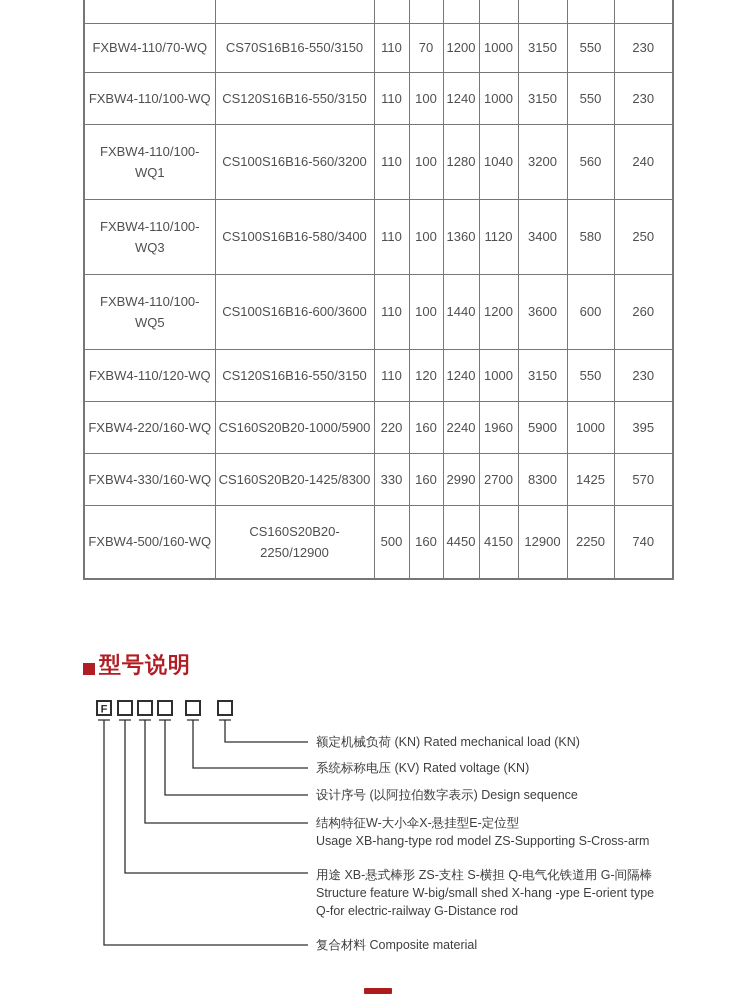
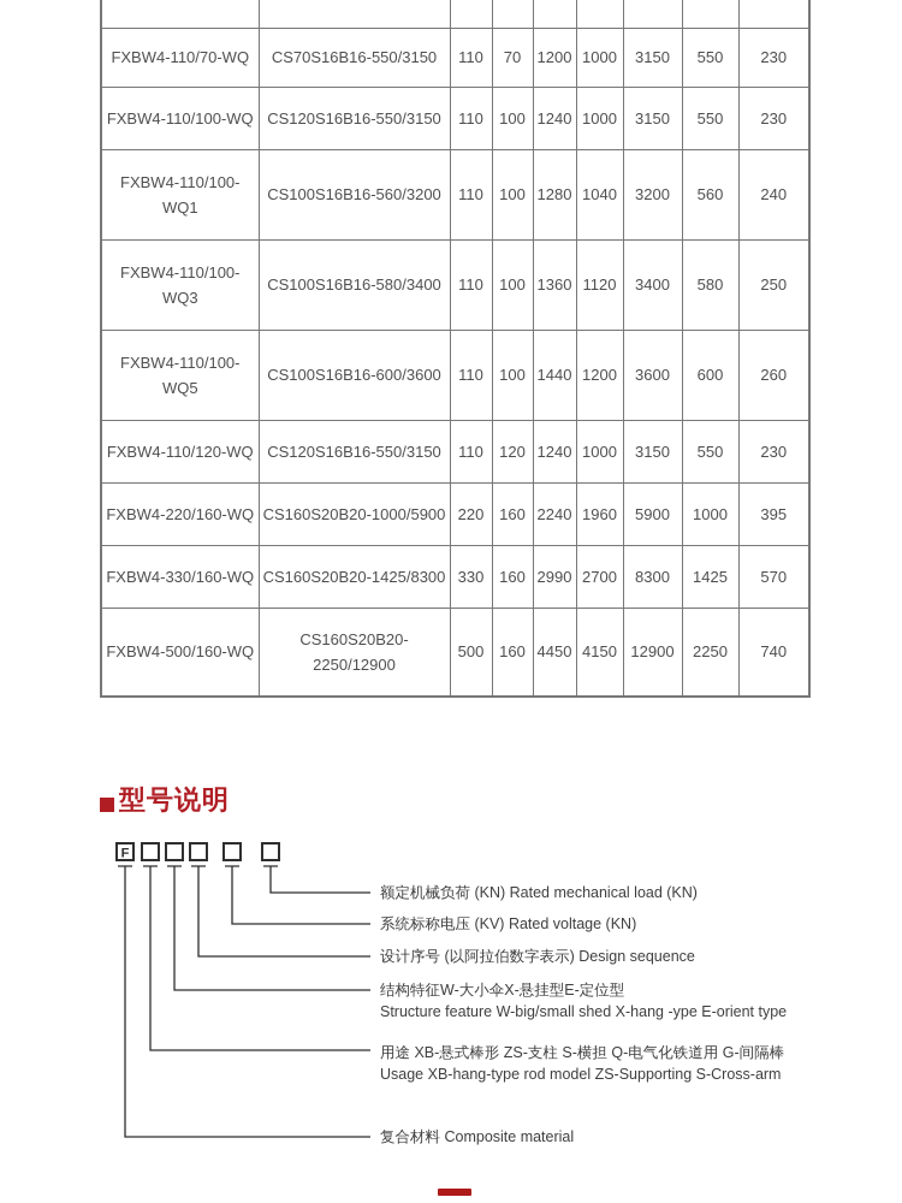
  FXBW4-110/70-WQ	CS70S16B16-550/3150	110	70	1200	1000	3150	550	230
  FXBW4-110/100-WQ	CS120S16B16-550/3150	110	100	1240	1000	3150	550	230
  FXBW4-110/100- WQ1	CS100S16B16-560/3200	110	100	1280	1040	3200	560	240
  FXBW4-110/100- WQ3	CS100S16B16-580/3400	110	100	1360	1120	3400	580	250
  FXBW4-110/100- WQ5	CS100S16B16-600/3600	110	100	1440	1200	3600	600	260
  FXBW4-110/120-WQ	CS120S16B16-550/3150	110	120	1240	1000	3150	550	230
  FXBW4-220/160-WQ	CS160S20B20-1000/5900	220	160	2240	1960	5900	1000	395
  FXBW4-330/160-WQ	CS160S20B20-1425/8300	330	160	2990	2700	8300	1425	570
  FXBW4-500/160-WQ	CS160S20B20- 2250/12900	500	160	4450	4150	12900	2250	740
  型号说明
  F
  额定机械负荷 (KN) Rated mechanical load (KN)
  系统标称电压 (KV) Rated voltage (KN)
  设计序号 (以阿拉伯数字表示) Design sequence
  结构特征W-大小伞X-悬挂型E-定位型
- Usage XB-hang-type rod model ZS-Supporting S-Cross-arm
+ Structure feature W-big/small shed X-hang -ype E-orient type
  用途 XB-悬式棒形 ZS-支柱 S-横担 Q-电气化铁道用 G-间隔棒
- Structure feature W-big/small shed X-hang -ype E-orient type
+ Usage XB-hang-type rod model ZS-Supporting S-Cross-arm
- Q-for electric-railway G-Distance rod
  复合材料 Composite material
